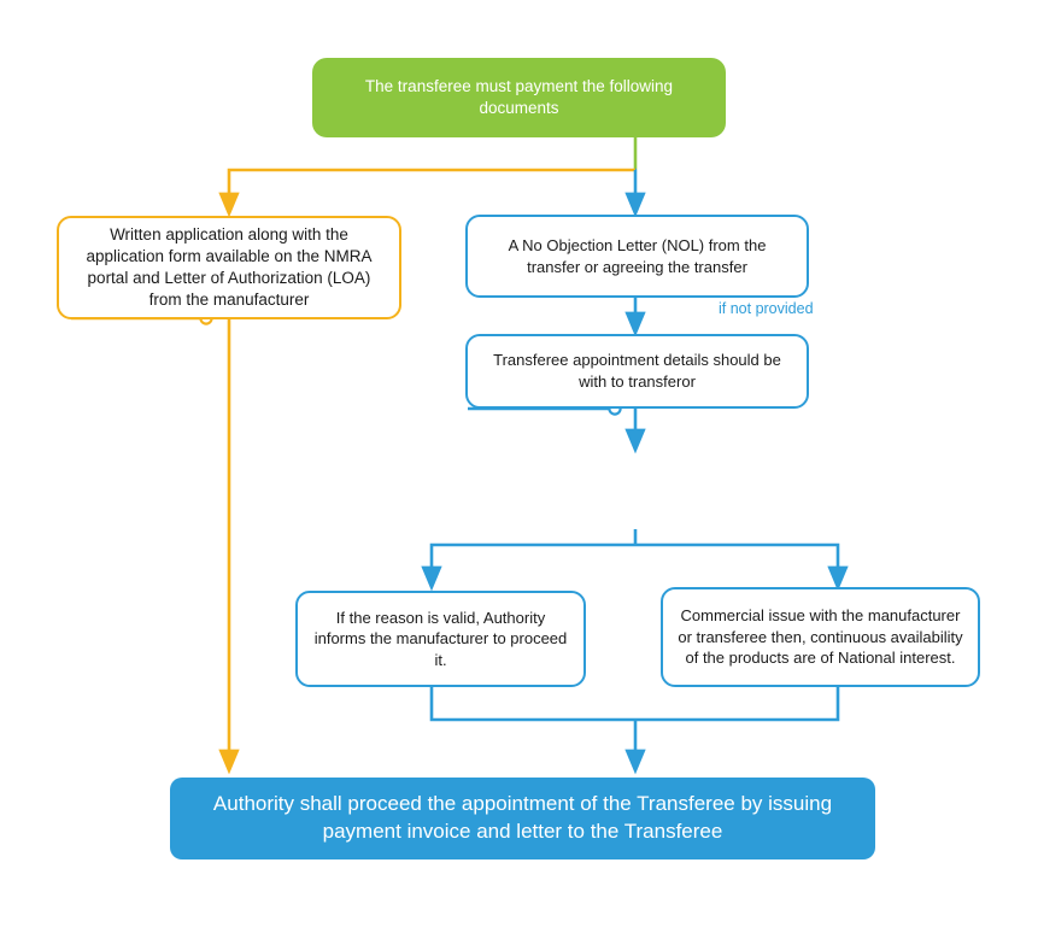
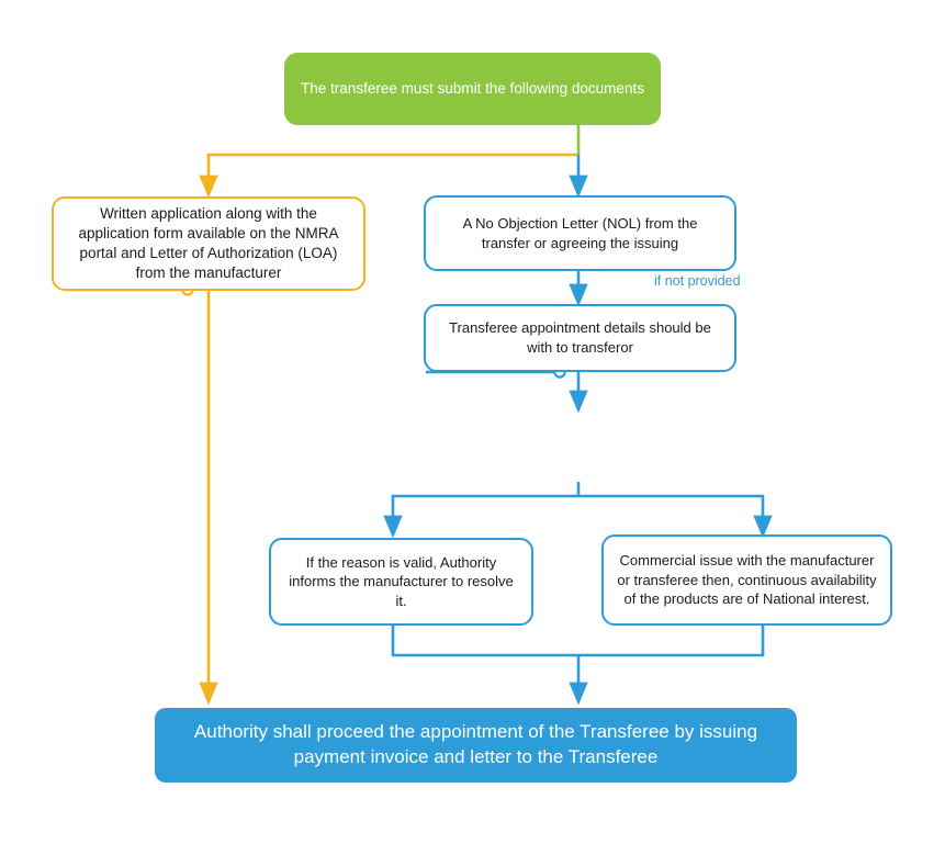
- The transferee must payment the following documents
+ The transferee must submit the following documents
  Written application along with the application form available on the NMRA portal and Letter of Authorization (LOA) from the manufacturer
- A No Objection Letter (NOL) from the transfer or agreeing the transfer
+ A No Objection Letter (NOL) from the transfer or agreeing the issuing
  if not provided
  Transferee appointment details should be with to transferor
- If the reason is valid, Authority informs the manufacturer to proceed it.
+ If the reason is valid, Authority informs the manufacturer to resolve it.
  Commercial issue with the manufacturer or transferee then, continuous availability of the products are of National interest.
  Authority shall proceed the appointment of the Transferee by issuing payment invoice and letter to the Transferee
